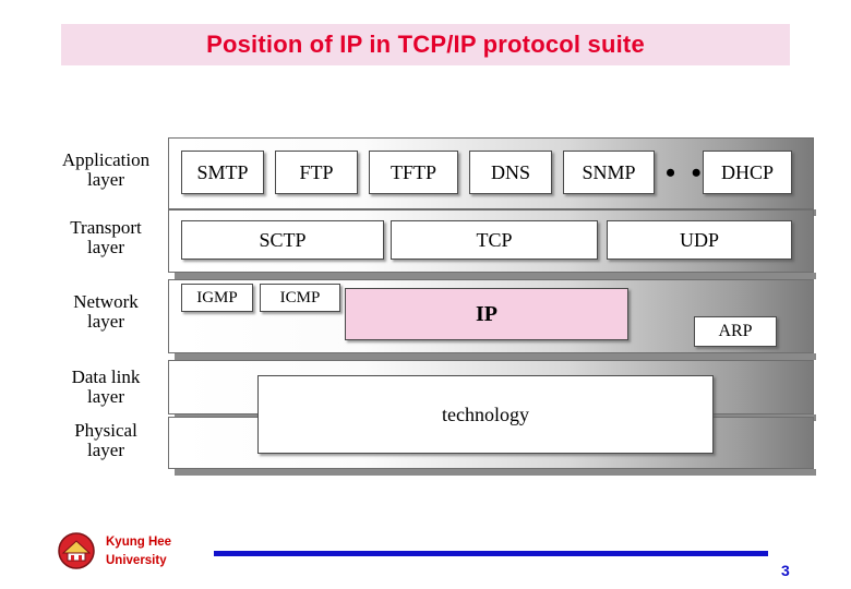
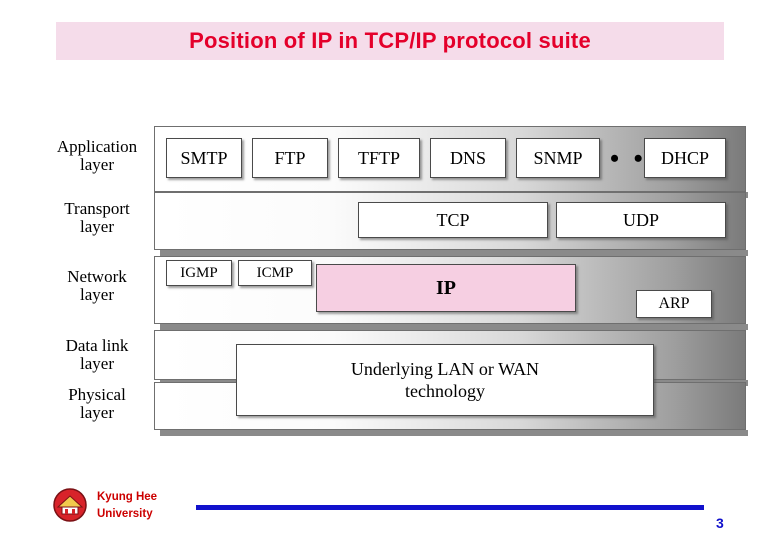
  Position of IP in TCP/IP protocol suite
  Application
  layer
  Transport
  layer
  Network
  layer
  Data link
  layer
  Physical
  layer
  SMTP
  FTP
  TFTP
  DNS
  SNMP
  DHCP
- SCTP
  TCP
  UDP
  IGMP
  ICMP
  IP
  ARP
+ Underlying LAN or WAN
  technology
  Kyung Hee
  University
  3
